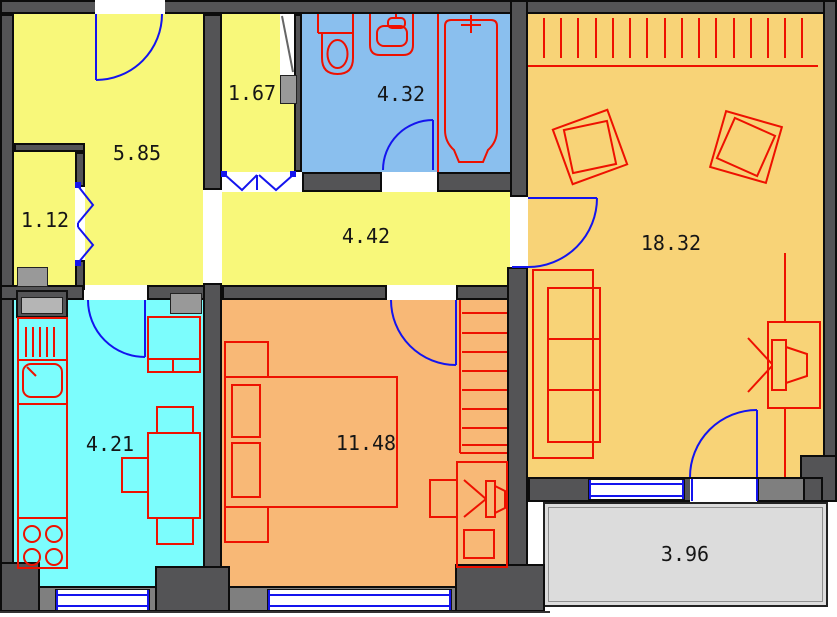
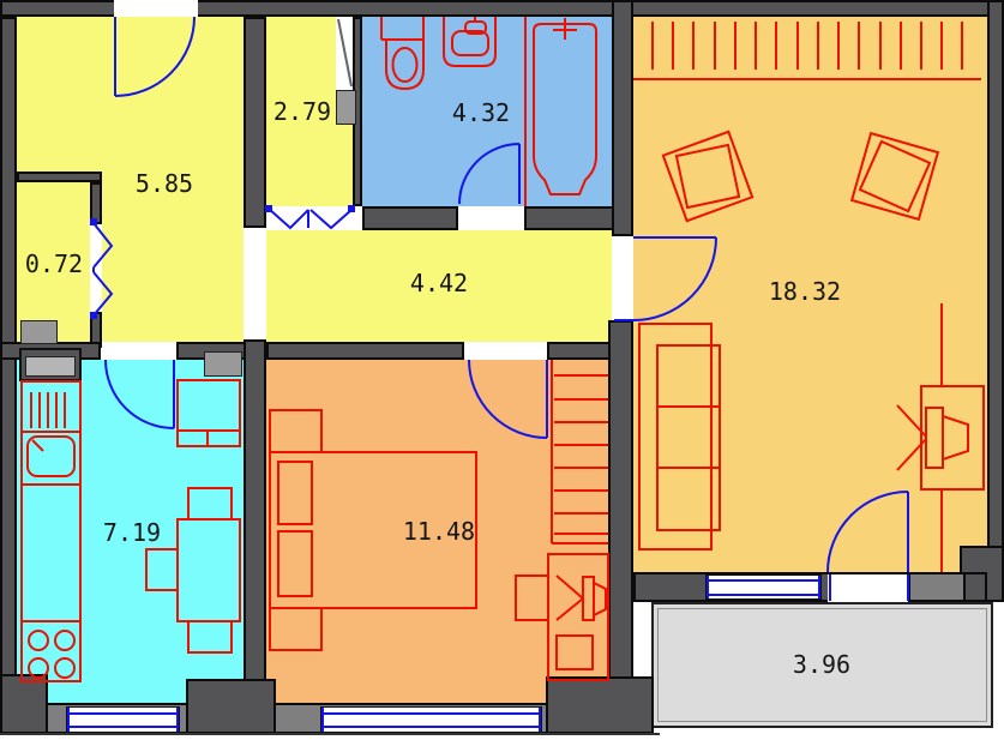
  5.85
- 1.12
+ 0.72
- 1.67
+ 2.79
  4.32
  4.42
- 4.21
+ 7.19
  11.48
  18.32
  3.96
